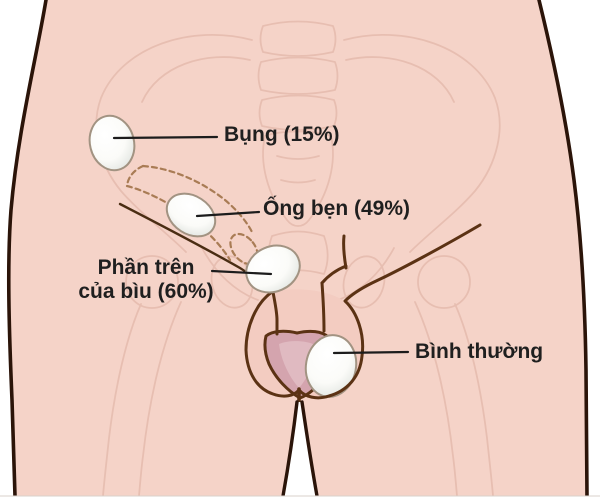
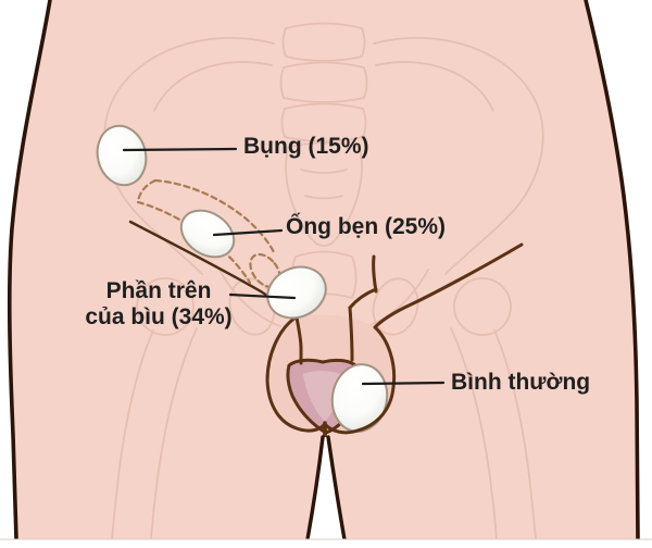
  Bụng (15%)
- Ống bẹn (49%)
+ Ống bẹn (25%)
  Phần trên
- của bìu (60%)
+ của bìu (34%)
  Bình thường
